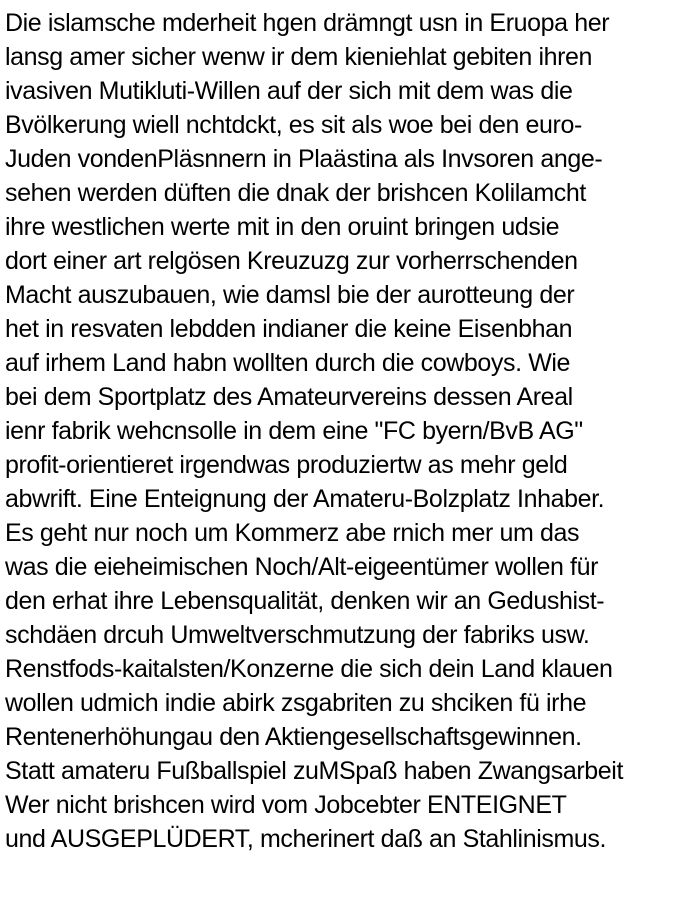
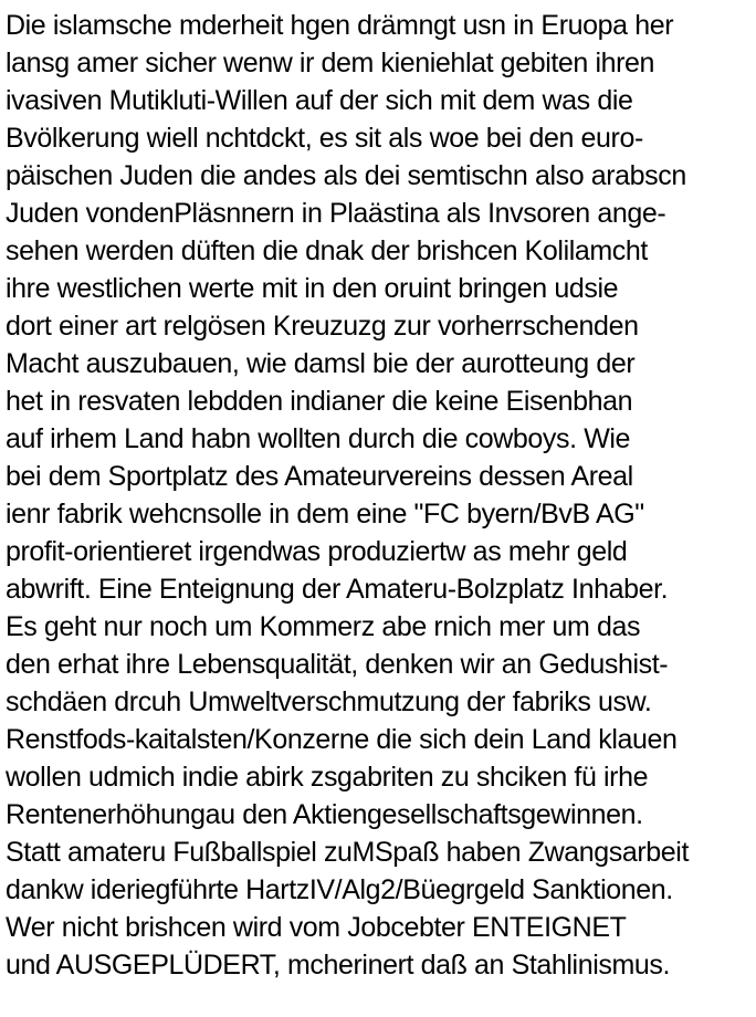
  Die islamsche mderheit hgen drämngt usn in Eruopa her
  lansg amer sicher wenw ir dem kieniehlat gebiten ihren
  ivasiven Mutikluti-Willen auf der sich mit dem was die
  Bvölkerung wiell nchtdckt, es sit als woe bei den euro-
+ päischen Juden die andes als dei semtischn also arabscn
  Juden vondenPläsnnern in Plaästina als Invsoren ange-
  sehen werden düften die dnak der brishcen Kolilamcht
  ihre westlichen werte mit in den oruint bringen udsie
  dort einer art relgösen Kreuzuzg zur vorherrschenden
  Macht auszubauen, wie damsl bie der aurotteung der
  het in resvaten lebdden indianer die keine Eisenbhan
  auf irhem Land habn wollten durch die cowboys. Wie
  bei dem Sportplatz des Amateurvereins dessen Areal
  ienr fabrik wehcnsolle in dem eine "FC byern/BvB AG"
  profit-orientieret irgendwas produziertw as mehr geld
  abwrift. Eine Enteignung der Amateru-Bolzplatz Inhaber.
  Es geht nur noch um Kommerz abe rnich mer um das
- was die eieheimischen Noch/Alt-eigeentümer wollen für
  den erhat ihre Lebensqualität, denken wir an Gedushist-
  schdäen drcuh Umweltverschmutzung der fabriks usw.
  Renstfods-kaitalsten/Konzerne die sich dein Land klauen
  wollen udmich indie abirk zsgabriten zu shciken fü irhe
  Rentenerhöhungau den Aktiengesellschaftsgewinnen.
  Statt amateru Fußballspiel zuMSpaß haben Zwangsarbeit
+ dankw ideriegführte HartzIV/Alg2/Büegrgeld Sanktionen.
  Wer nicht brishcen wird vom Jobcebter ENTEIGNET
  und AUSGEPLÜDERT, mcherinert daß an Stahlinismus.
